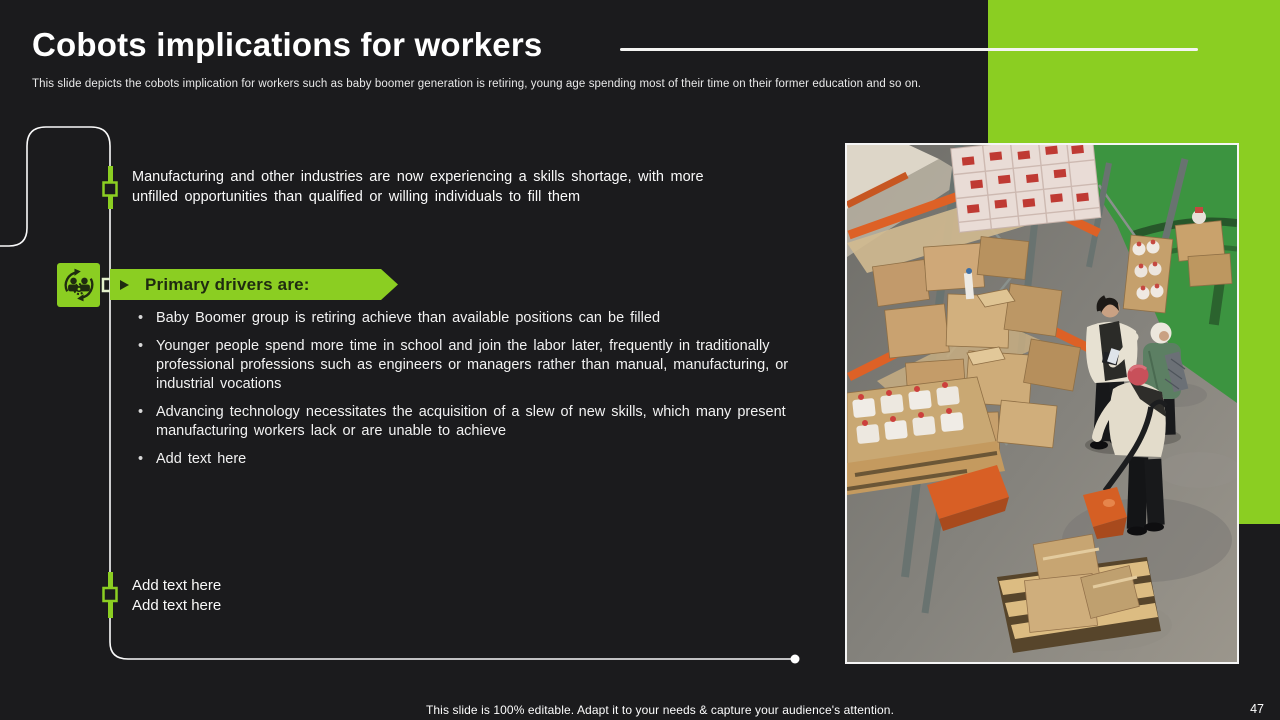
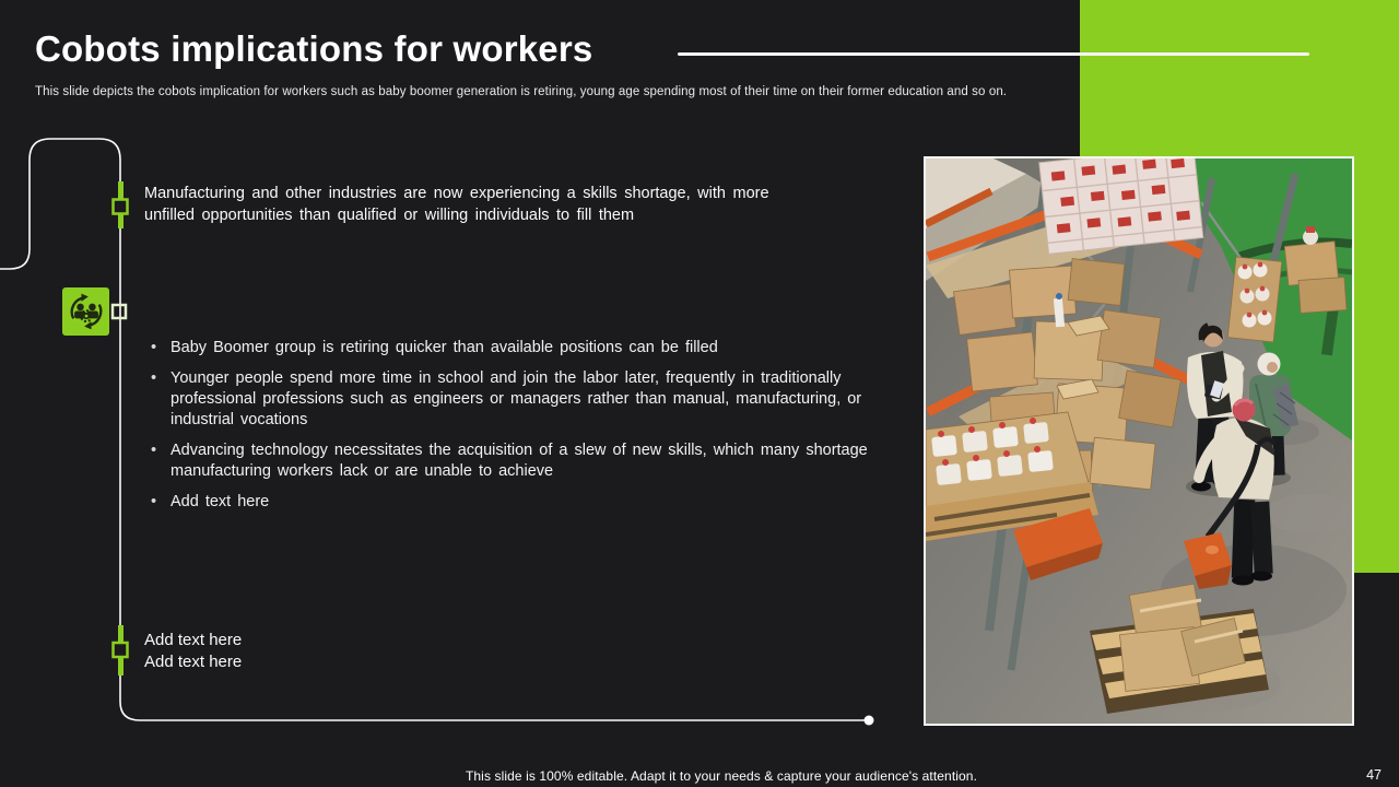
  Cobots implications for workers
  This slide depicts the cobots implication for workers such as baby boomer generation is retiring, young age spending most of their time on their former education and so on.
  Manufacturing and other industries are now experiencing a skills shortage, with more unfilled opportunities than qualified or willing individuals to fill them
- Primary drivers are:
- Baby Boomer group is retiring achieve than available positions can be filled
+ Baby Boomer group is retiring quicker than available positions can be filled
  Younger people spend more time in school and join the labor later, frequently in traditionally professional professions such as engineers or managers rather than manual, manufacturing, or industrial vocations
- Advancing technology necessitates the acquisition of a slew of new skills, which many present manufacturing workers lack or are unable to achieve
+ Advancing technology necessitates the acquisition of a slew of new skills, which many shortage manufacturing workers lack or are unable to achieve
  Add text here
  Add text here
  Add text here
  This slide is 100% editable. Adapt it to your needs & capture your audience's attention.
  47
